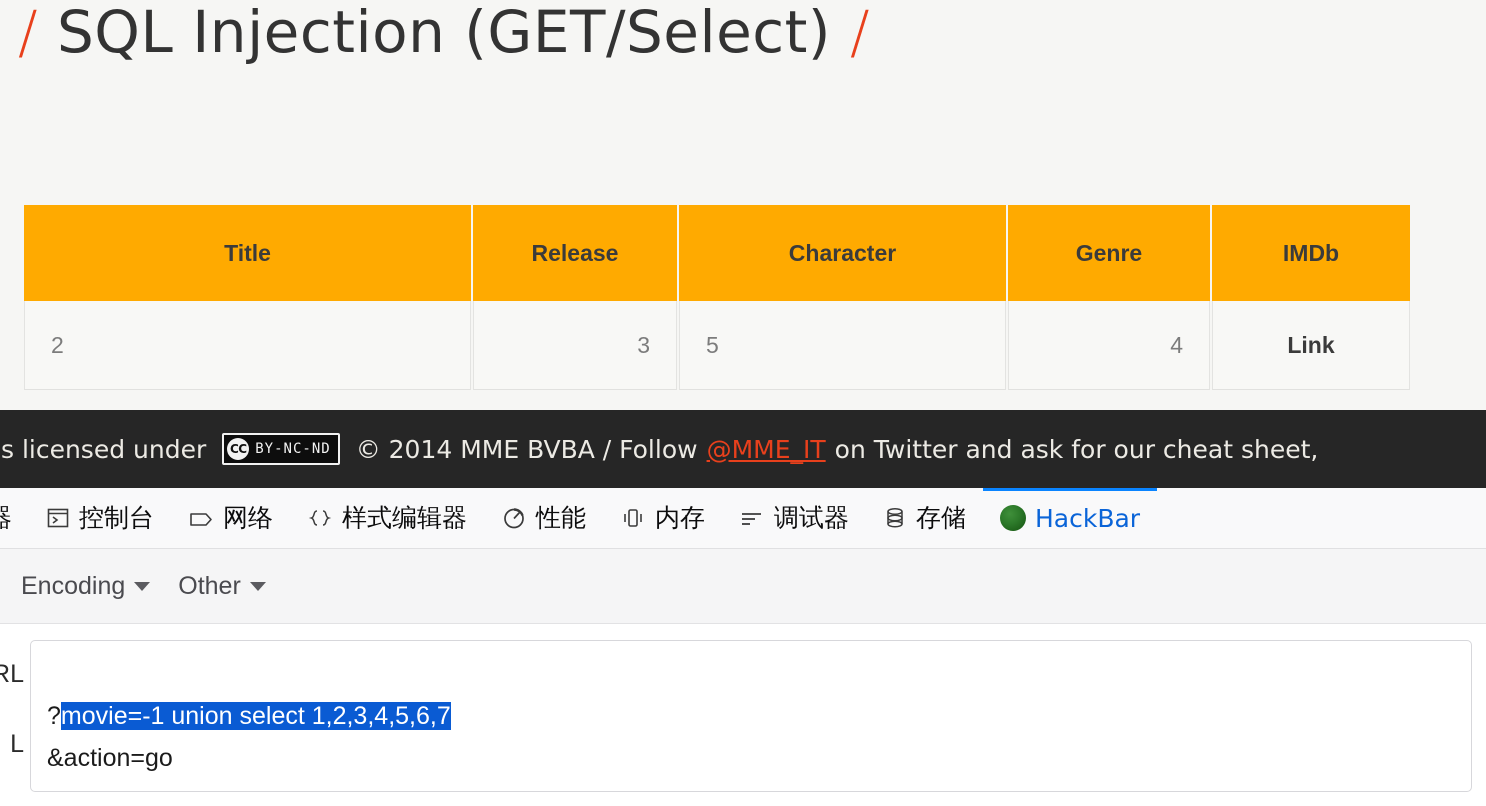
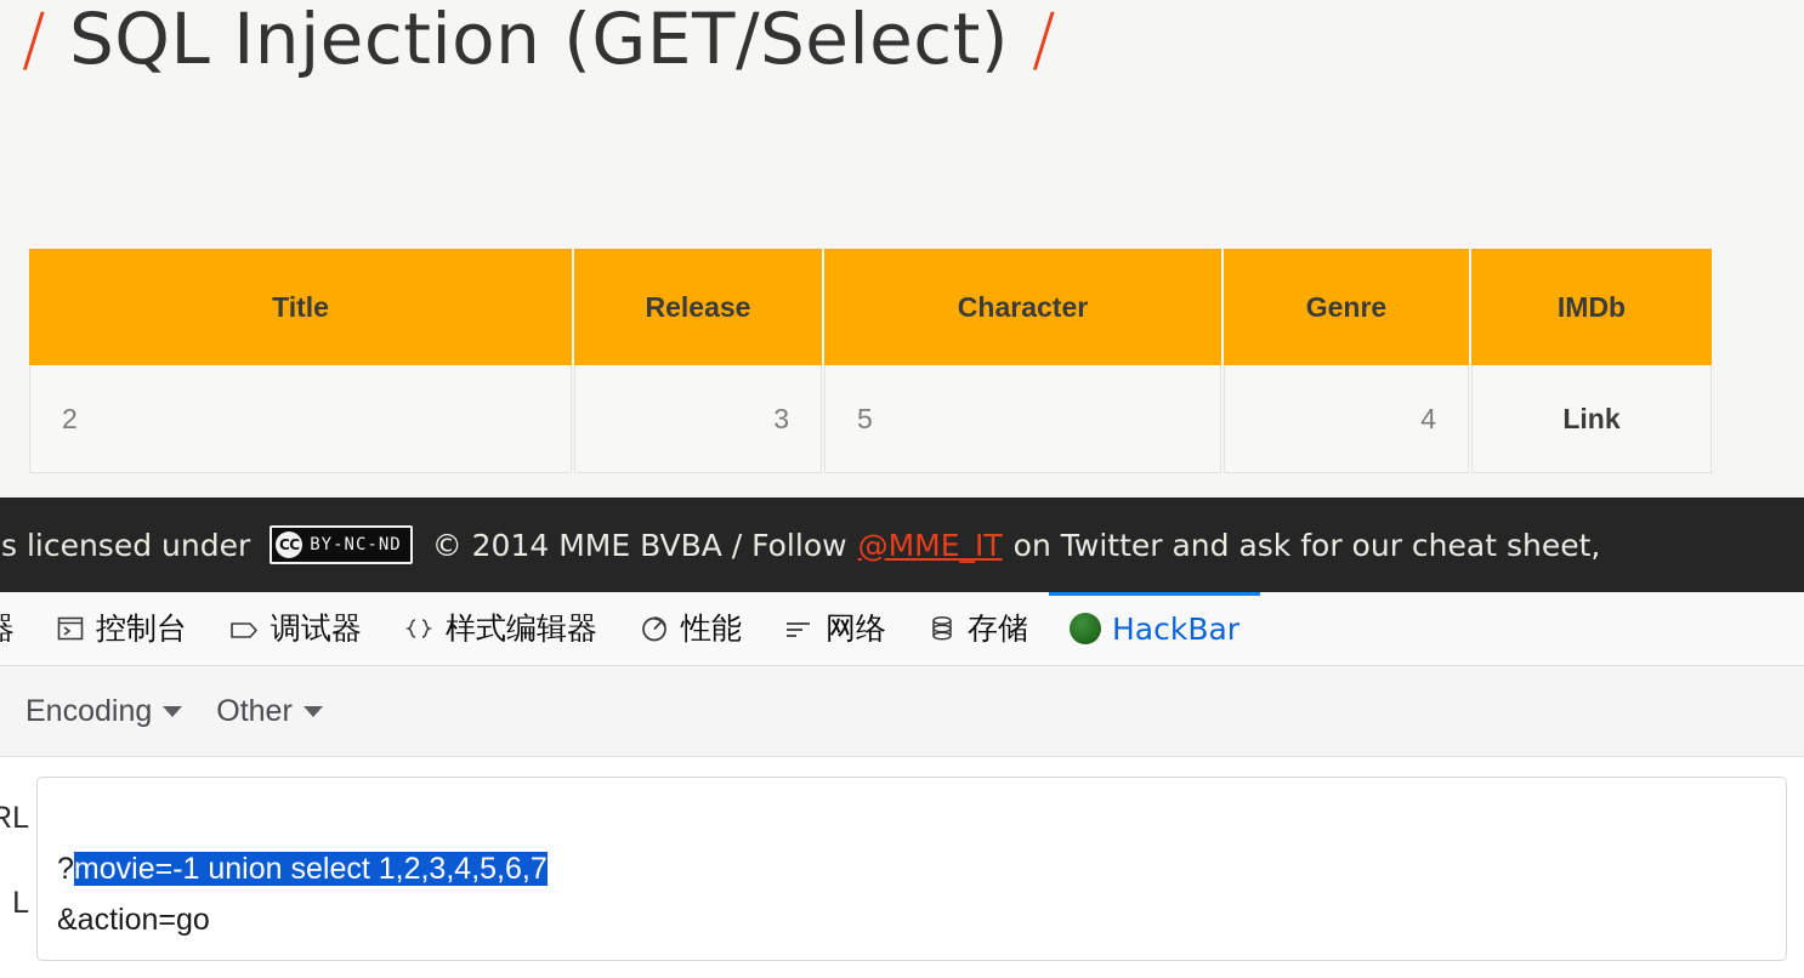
  / SQL Injection (GET/Select) /
  Title	Release	Character	Genre	IMDb
  2	3	5	4	Link
  s licensed under
  CC
  BY-NC-ND
  © 2014 MME BVBA / Follow
  @MME_IT
  on Twitter and ask for our cheat sheet,
  控制台
- 网络
+ 调试器
  样式编辑器
  性能
- 内存
- 调试器
+ 网络
  存储
  HackBar
  Encoding
  Other
  RL
  L
  ?movie=-1 union select 1,2,3,4,5,6,7
  &action=go
